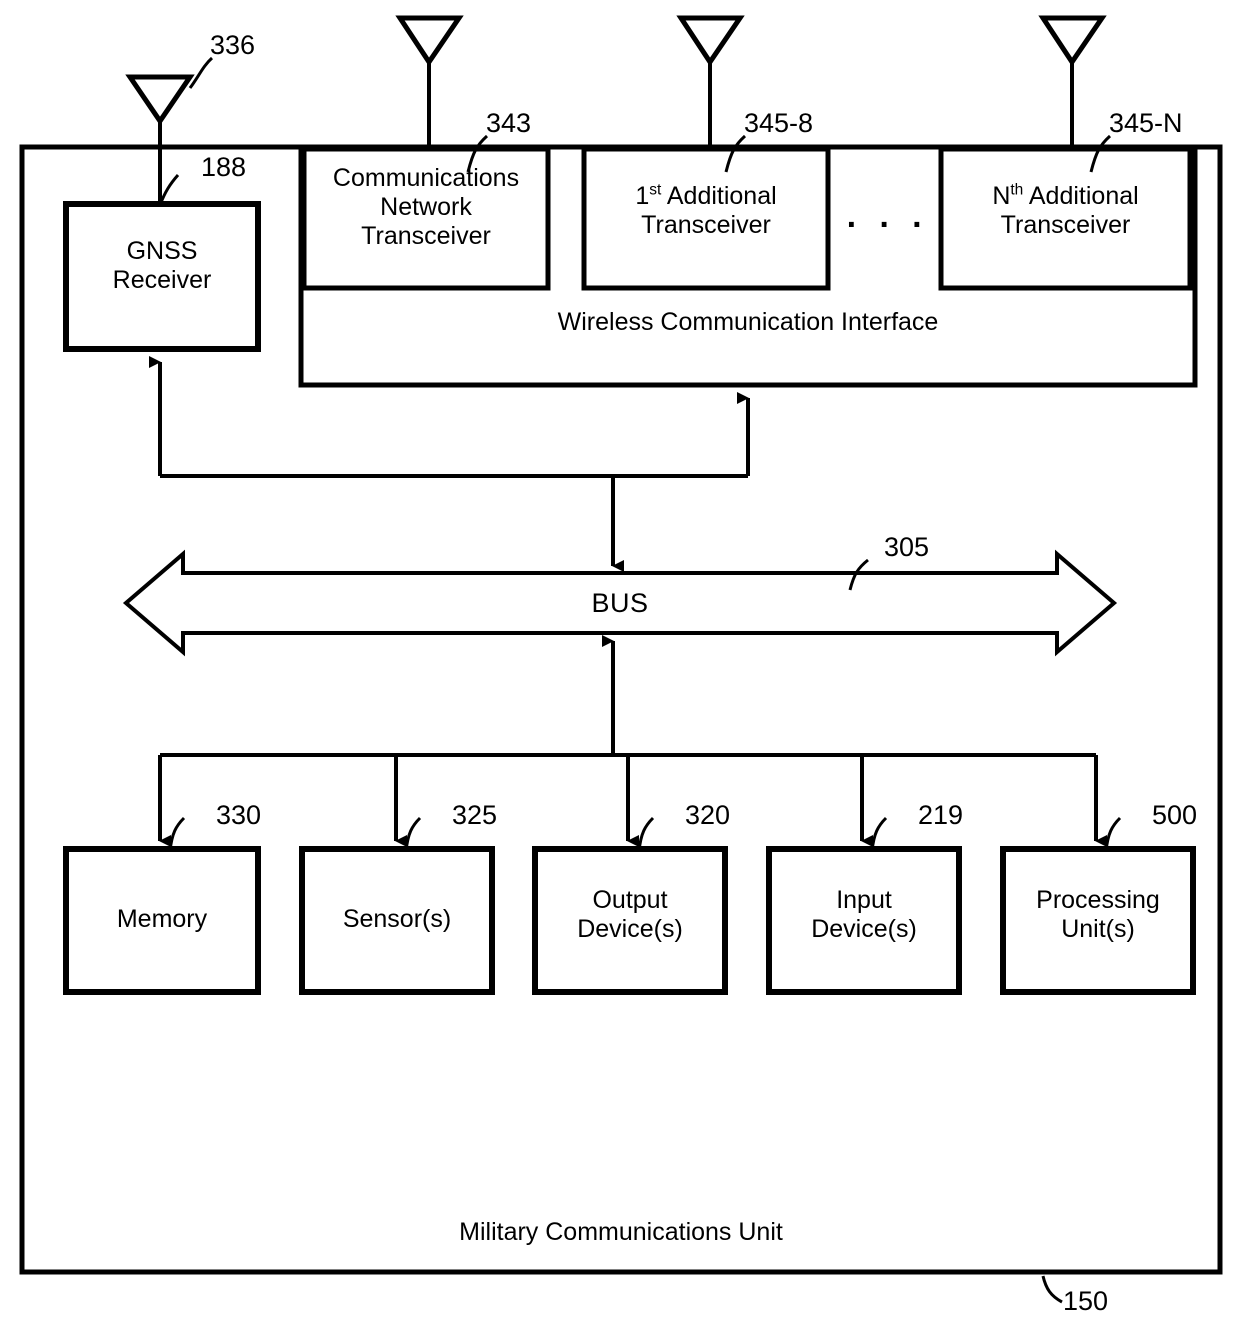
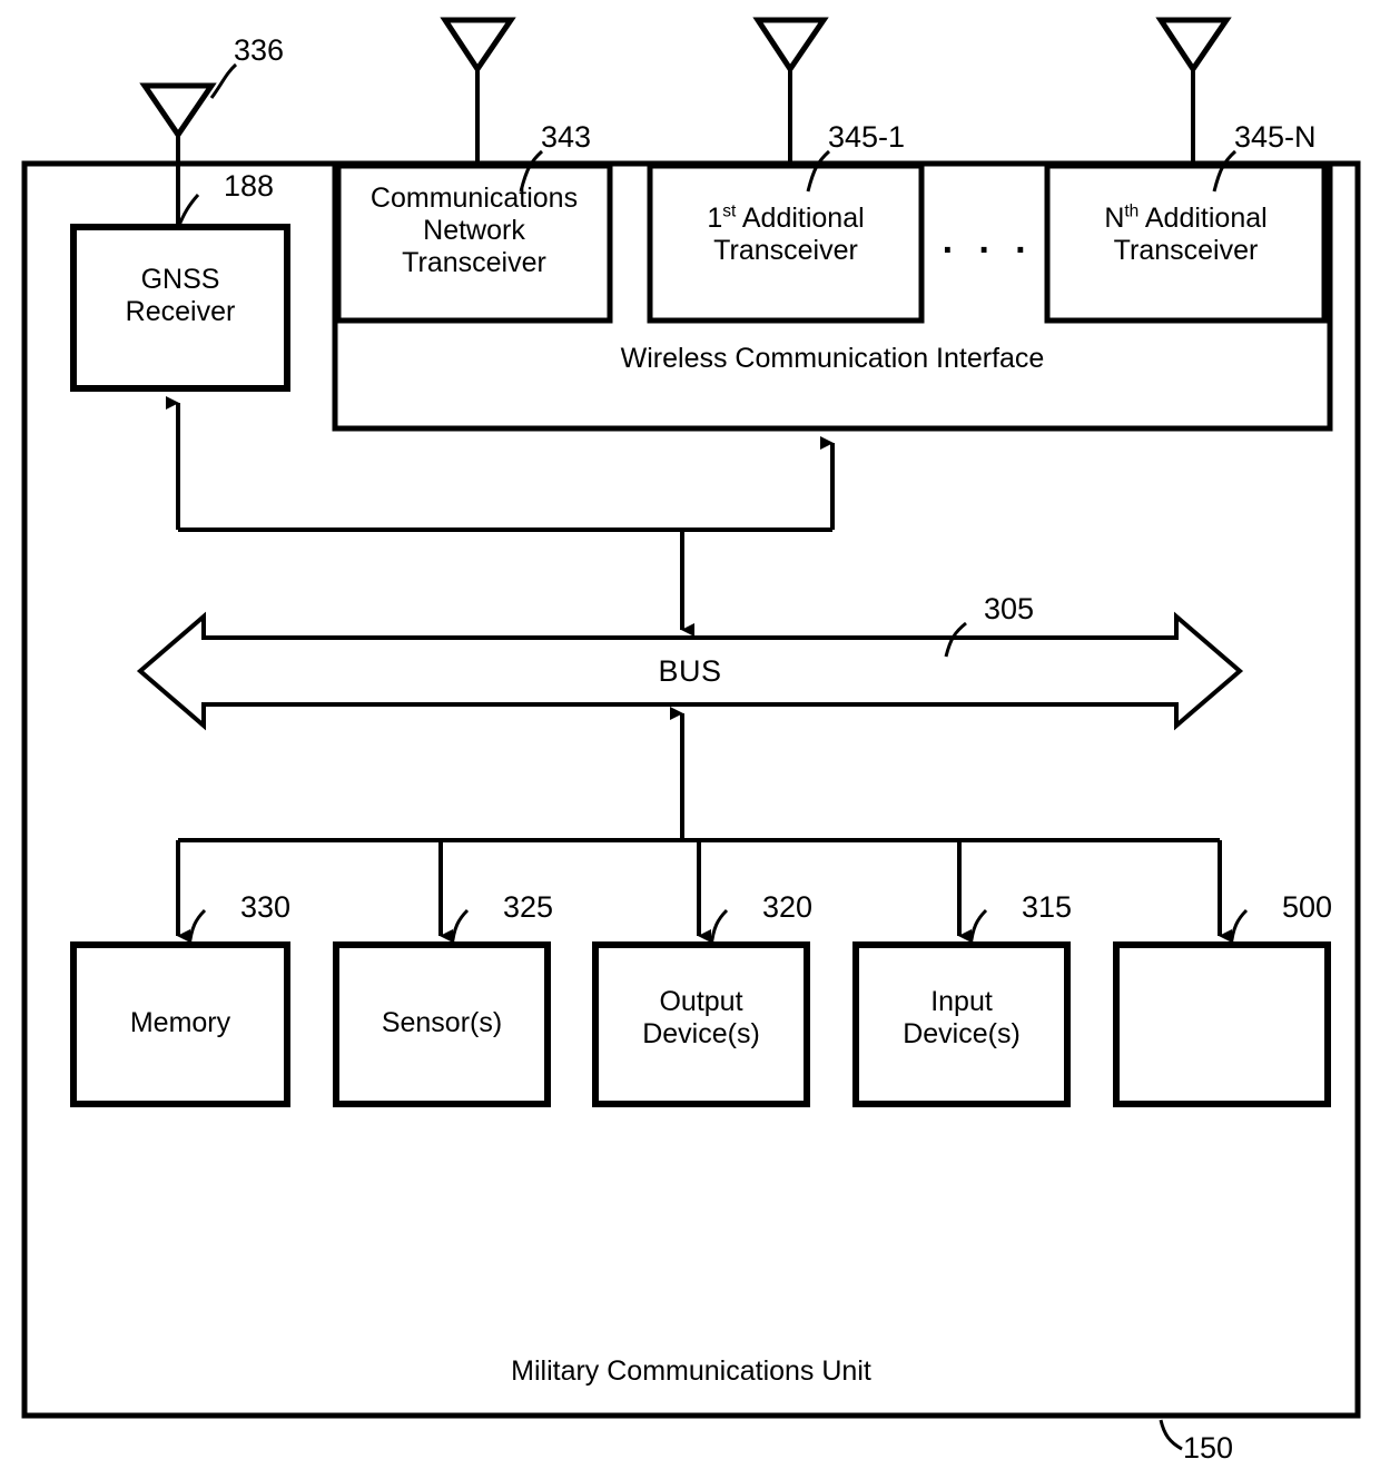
  336
  188
  GNSS
  Receiver
  343
  Communications
  Network
  Transceiver
- 345-8
+ 345-1
  1st Additional
  Transceiver
  · · ·
  345-N
  Nth Additional
  Transceiver
  Wireless Communication Interface
  305
  BUS
  330
  325
  320
- 219
+ 315
  500
  Memory
  Sensor(s)
  Output
  Device(s)
  Input
  Device(s)
- Processing
- Unit(s)
  Military Communications Unit
  150
